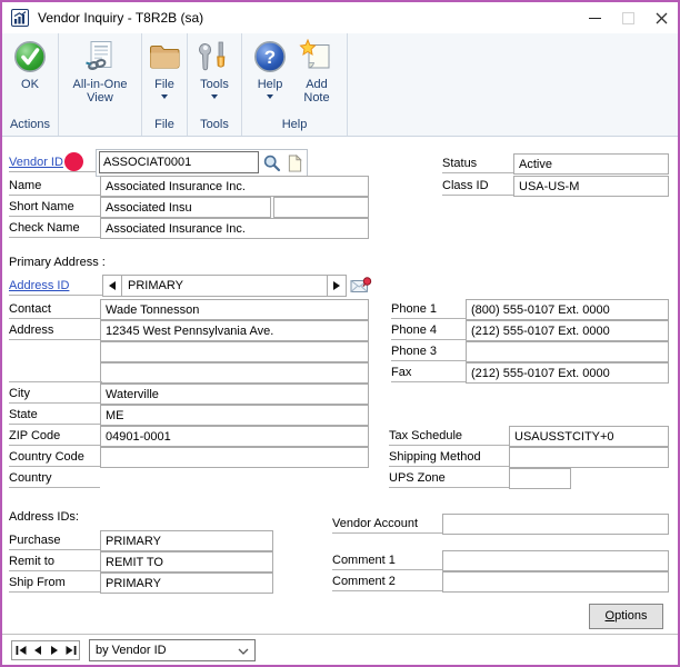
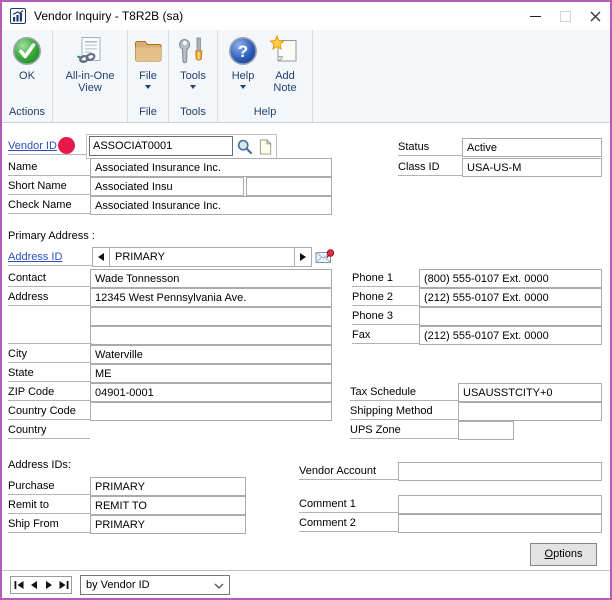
  Vendor Inquiry - T8R2B (sa)
  OK
  Actions
  All-in-One View
  File
  File
  Tools
  Tools
  ?
  Help
  Add Note
  Help
  Vendor ID
  ASSOCIAT0001
  Name
  Associated Insurance Inc.
  Short Name
  Associated Insu
  Check Name
  Associated Insurance Inc.
  Status
  Active
  Class ID
  USA-US-M
  Primary Address :
  Address ID
  PRIMARY
  Contact
  Wade Tonnesson
  Address
  12345 West Pennsylvania Ave.
  City
  Waterville
  State
  ME
  ZIP Code
  04901-0001
  Country Code
  Country
  Phone 1
  (800) 555-0107 Ext. 0000
- Phone 4
+ Phone 2
  (212) 555-0107 Ext. 0000
  Phone 3
  Fax
  (212) 555-0107 Ext. 0000
  Tax Schedule
  USAUSSTCITY+0
  Shipping Method
  UPS Zone
  Address IDs:
  Purchase
  PRIMARY
  Remit to
  REMIT TO
  Ship From
  PRIMARY
  Vendor Account
  Comment 1
  Comment 2
  Options
  by Vendor ID
